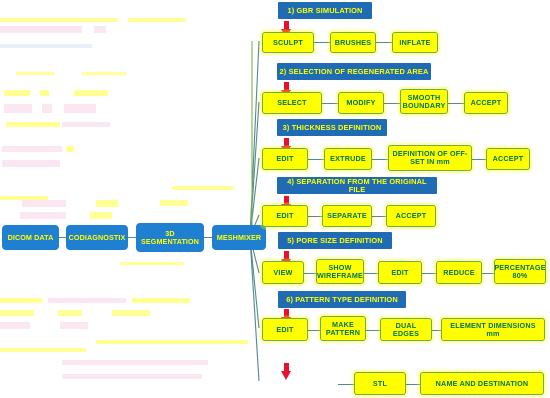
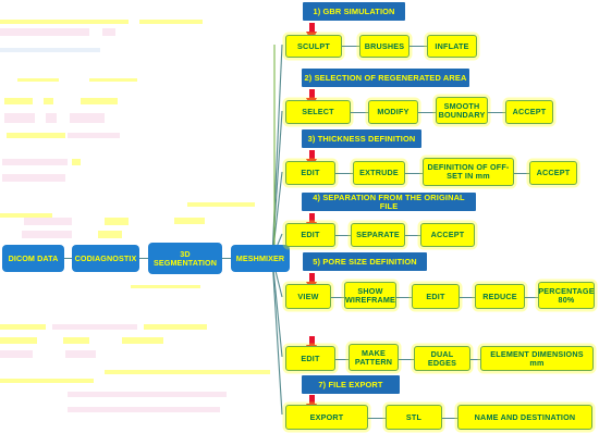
  DICOM DATA
  CODIAGNOSTIX
  3D SEGMENTATION
  MESHMIXER
  1) GBR SIMULATION
  SCULPT
  BRUSHES
  INFLATE
  2) SELECTION OF REGENERATED AREA
  SELECT
  MODIFY
  SMOOTH BOUNDARY
  ACCEPT
  3) THICKNESS DEFINITION
  EDIT
  EXTRUDE
  DEFINITION OF OFF-SET IN mm
  ACCEPT
  4) SEPARATION FROM THE ORIGINAL FILE
  EDIT
  SEPARATE
  ACCEPT
  5) PORE SIZE DEFINITION
  VIEW
  SHOW WIREFRAME
  EDIT
  REDUCE
  PERCENTAGE 80%
- 6) PATTERN TYPE DEFINITION
  EDIT
  MAKE PATTERN
  DUAL EDGES
  ELEMENT DIMENSIONS mm
+ 7) FILE EXPORT
+ EXPORT
  STL
  NAME AND DESTINATION
